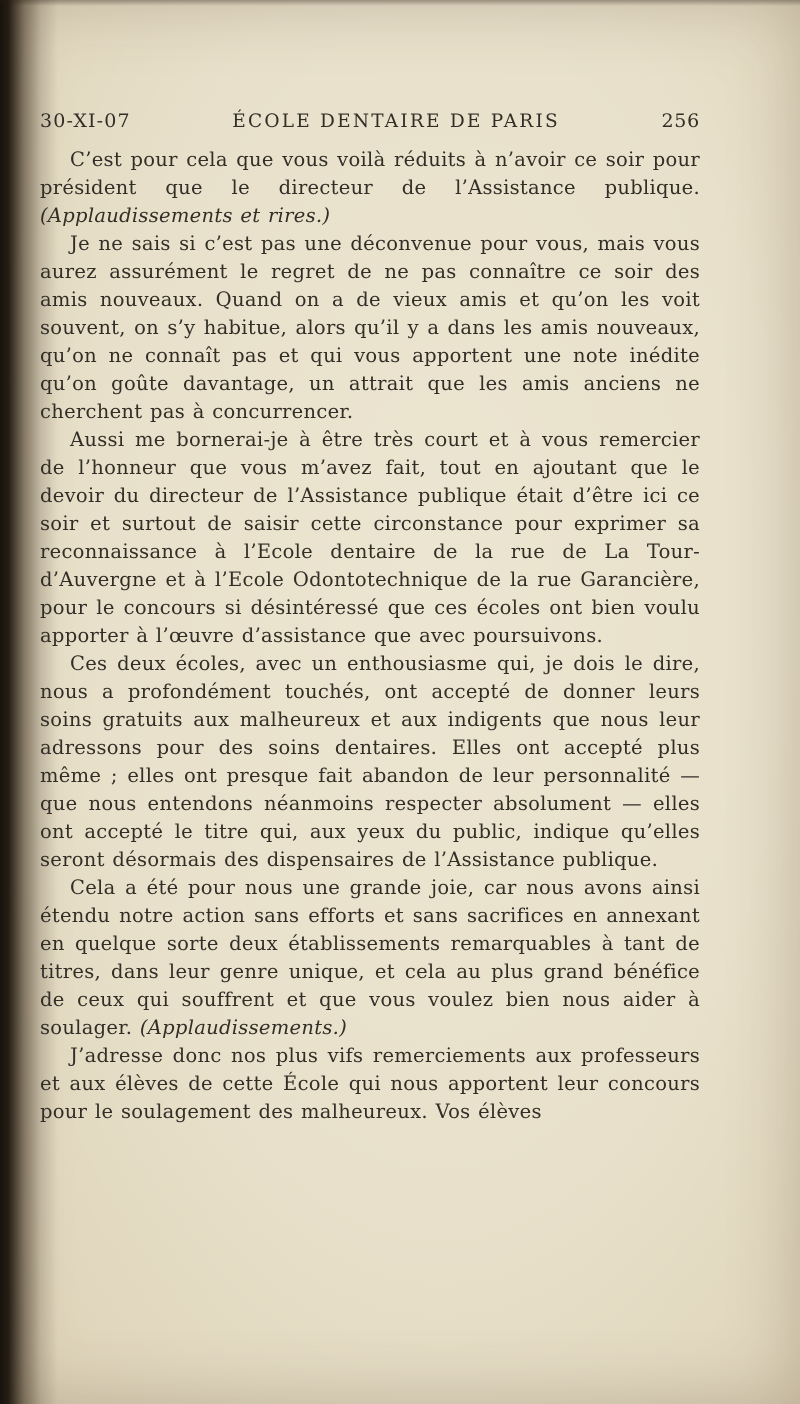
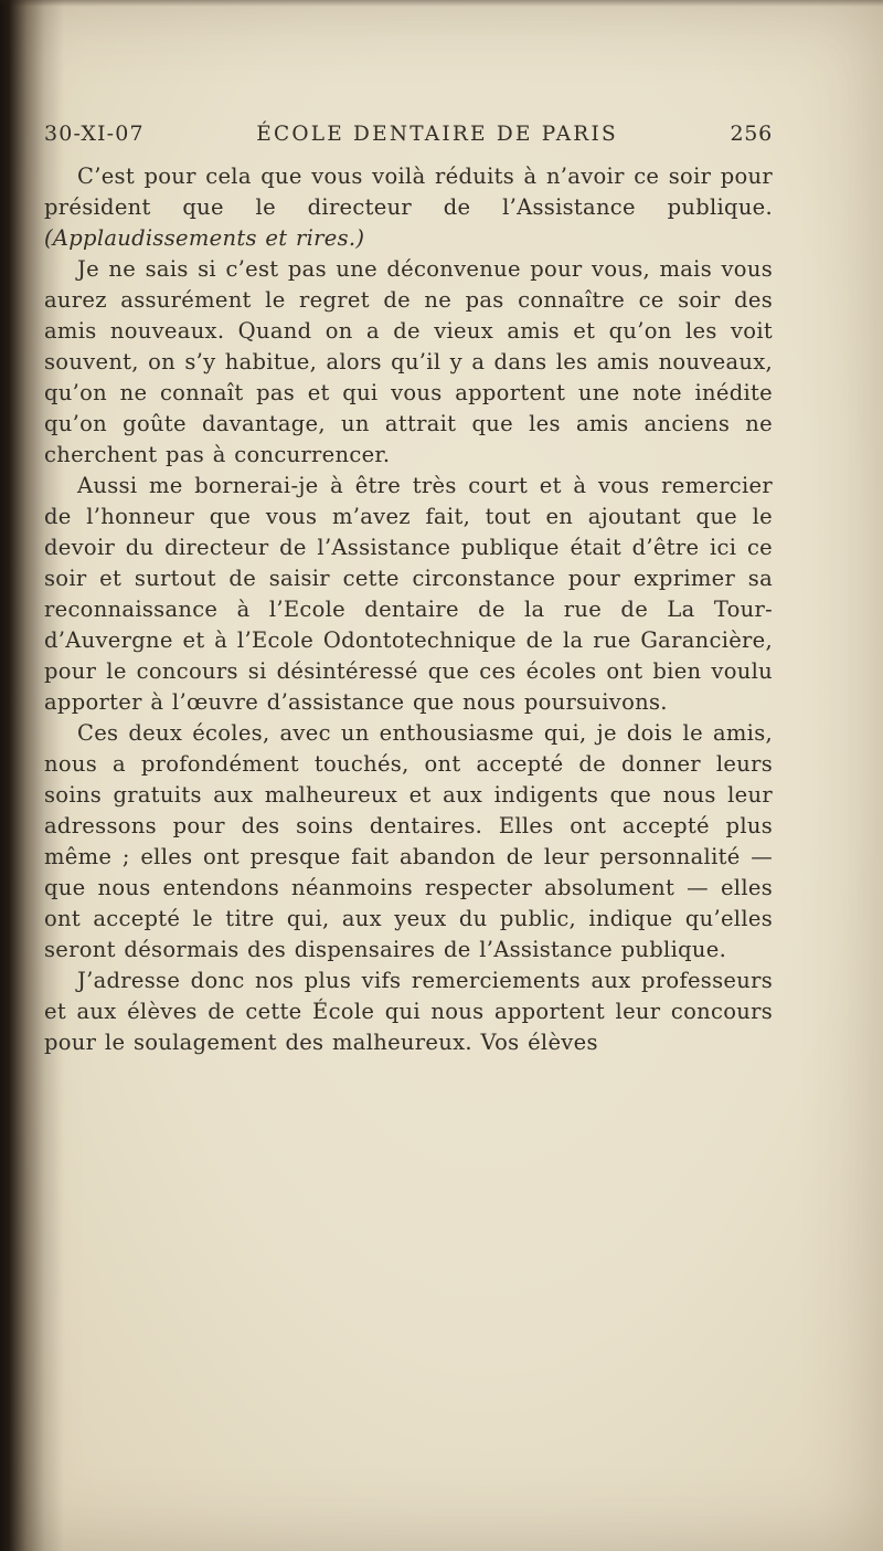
  30-XI-07
  ÉCOLE DENTAIRE DE PARIS
  256
  C’est pour cela que vous voilà réduits à n’avoir ce soir pour président que le directeur de l’Assistance publique. (Applaudissements et rires.)
  Je ne sais si c’est pas une déconvenue pour vous, mais vous aurez assurément le regret de ne pas connaître ce soir des amis nouveaux. Quand on a de vieux amis et qu’on les voit souvent, on s’y habitue, alors qu’il y a dans les amis nouveaux, qu’on ne connaît pas et qui vous apportent une note inédite qu’on goûte davantage, un attrait que les amis anciens ne cherchent pas à concurrencer.
- Aussi me bornerai-je à être très court et à vous remercier de l’honneur que vous m’avez fait, tout en ajoutant que le devoir du directeur de l’Assistance publique était d’être ici ce soir et surtout de saisir cette circonstance pour exprimer sa reconnaissance à l’Ecole dentaire de la rue de La Tour-d’Auvergne et à l’Ecole Odontotechnique de la rue Garancière, pour le concours si désintéressé que ces écoles ont bien voulu apporter à l’œuvre d’assistance que avec poursuivons.
+ Aussi me bornerai-je à être très court et à vous remercier de l’honneur que vous m’avez fait, tout en ajoutant que le devoir du directeur de l’Assistance publique était d’être ici ce soir et surtout de saisir cette circonstance pour exprimer sa reconnaissance à l’Ecole dentaire de la rue de La Tour-d’Auvergne et à l’Ecole Odontotechnique de la rue Garancière, pour le concours si désintéressé que ces écoles ont bien voulu apporter à l’œuvre d’assistance que nous poursuivons.
- Ces deux écoles, avec un enthousiasme qui, je dois le dire, nous a profondément touchés, ont accepté de donner leurs soins gratuits aux malheureux et aux indigents que nous leur adressons pour des soins dentaires. Elles ont accepté plus même ; elles ont presque fait abandon de leur personnalité — que nous entendons néanmoins respecter absolument — elles ont accepté le titre qui, aux yeux du public, indique qu’elles seront désormais des dispensaires de l’Assistance publique.
+ Ces deux écoles, avec un enthousiasme qui, je dois le amis, nous a profondément touchés, ont accepté de donner leurs soins gratuits aux malheureux et aux indigents que nous leur adressons pour des soins dentaires. Elles ont accepté plus même ; elles ont presque fait abandon de leur personnalité — que nous entendons néanmoins respecter absolument — elles ont accepté le titre qui, aux yeux du public, indique qu’elles seront désormais des dispensaires de l’Assistance publique.
- Cela a été pour nous une grande joie, car nous avons ainsi étendu notre action sans efforts et sans sacrifices en annexant en quelque sorte deux établissements remarquables à tant de titres, dans leur genre unique, et cela au plus grand bénéfice de ceux qui souffrent et que vous voulez bien nous aider à soulager. (Applaudissements.)
  J’adresse donc nos plus vifs remerciements aux professeurs et aux élèves de cette École qui nous apportent leur concours pour le soulagement des malheureux. Vos élèves
